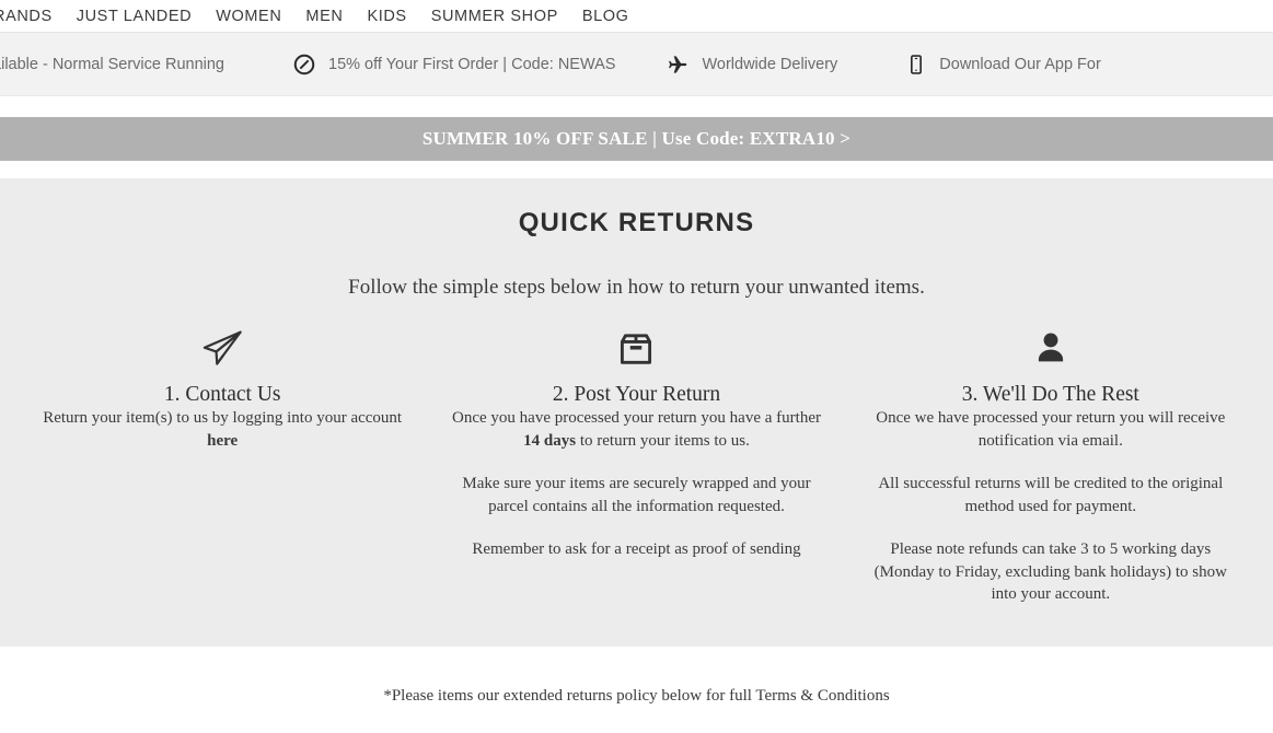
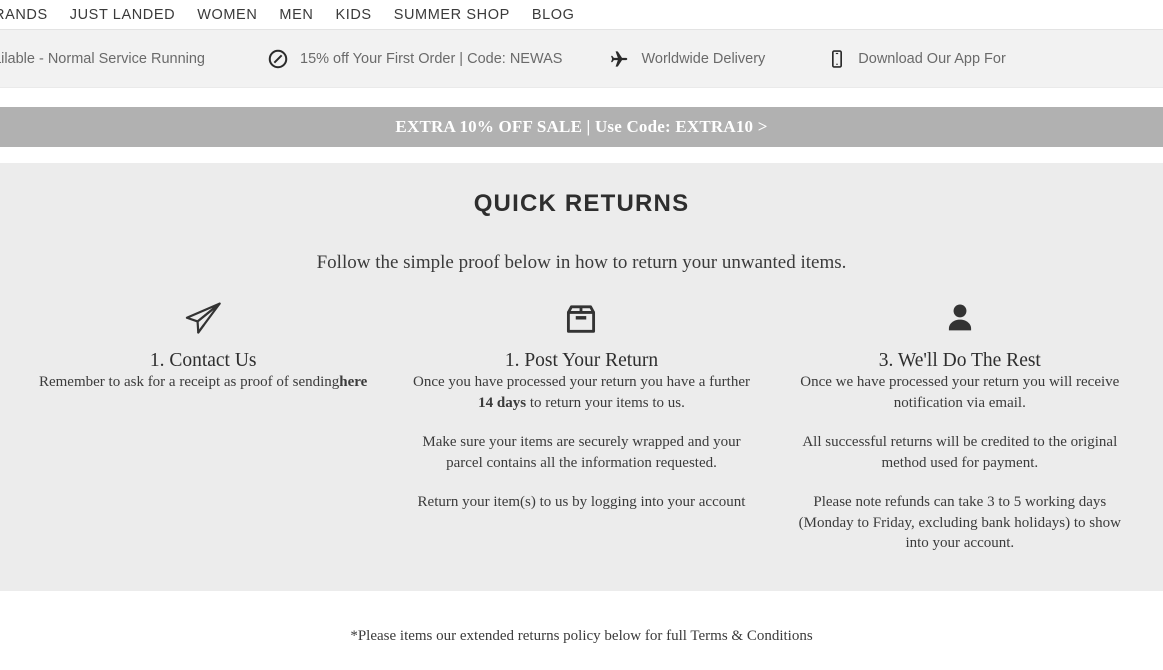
  ANDS
  JUST LANDED
  WOMEN
  MEN
  KIDS
  SUMMER SHOP
  BLOG
  ilable - Normal Service Running
  15% off Your First Order | Code: NEWAS
  Worldwide Delivery
  Download Our App For
- SUMMER 10% OFF SALE | Use Code: EXTRA10 >
+ EXTRA 10% OFF SALE | Use Code: EXTRA10 >
  QUICK RETURNS
- Follow the simple steps below in how to return your unwanted items.
+ Follow the simple proof below in how to return your unwanted items.
  1. Contact Us
- Return your item(s) to us by logging into your account here
+ Remember to ask for a receipt as proof of sendinghere
- 2. Post Your Return
+ 1. Post Your Return
  Once you have processed your return you have a further 14 days to return your items to us.
  Make sure your items are securely wrapped and your parcel contains all the information requested.
- Remember to ask for a receipt as proof of sending
+ Return your item(s) to us by logging into your account
  3. We'll Do The Rest
  Once we have processed your return you will receive notification via email.
  All successful returns will be credited to the original method used for payment.
  Please note refunds can take 3 to 5 working days (Monday to Friday, excluding bank holidays) to show into your account.
  *Please items our extended returns policy below for full Terms & Conditions
